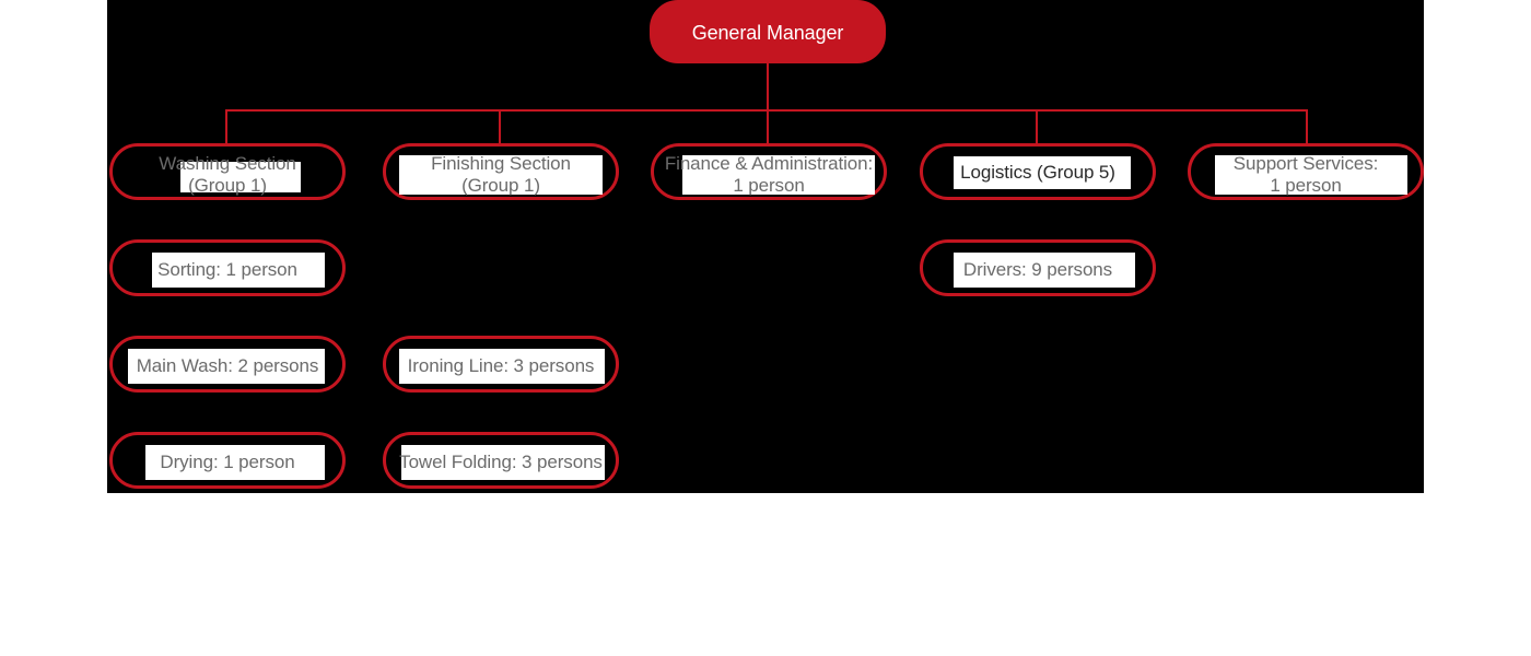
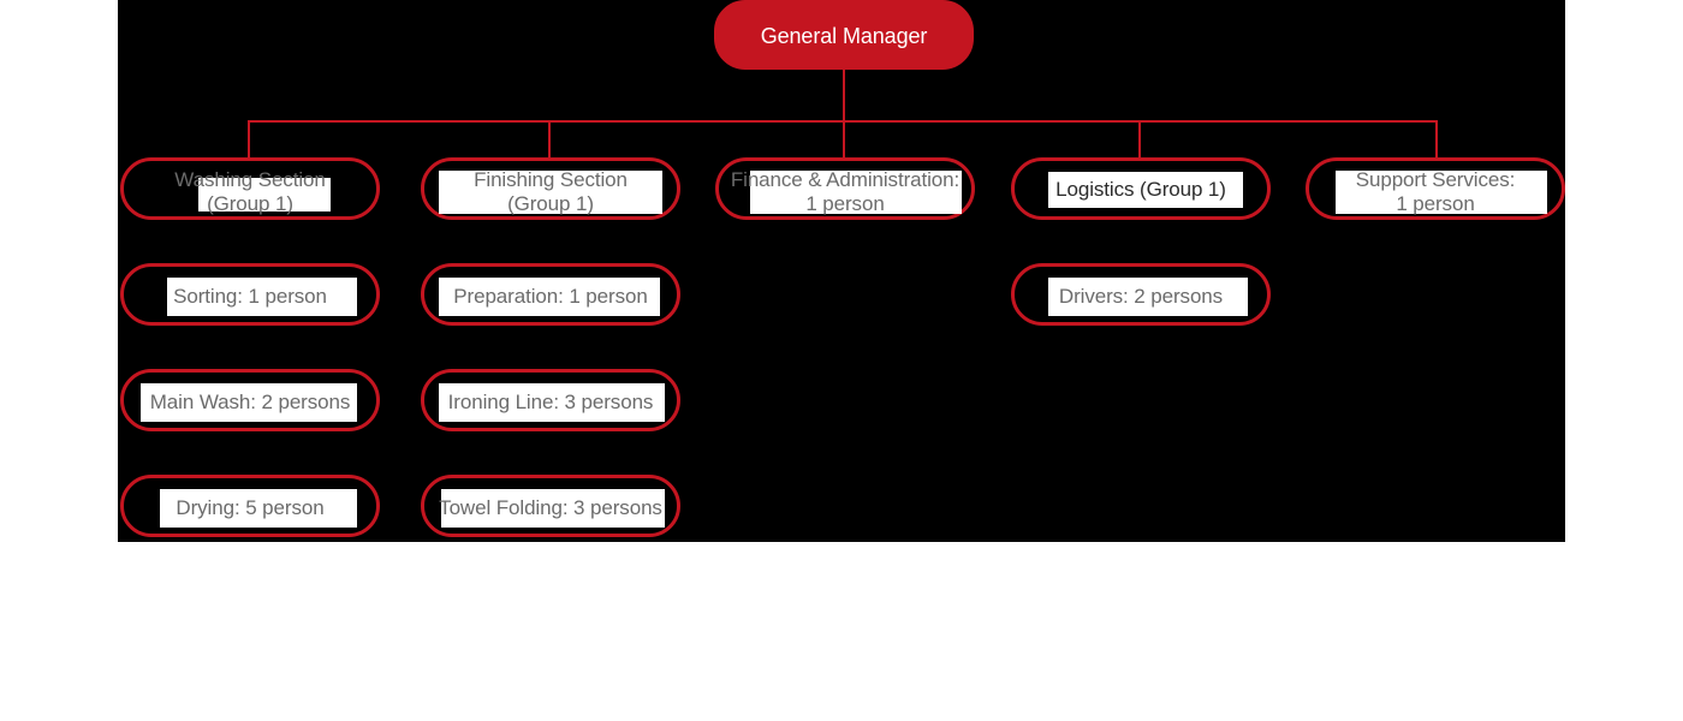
  General Manager
  Washing Section
  (Group 1)
  Finishing Section
  (Group 1)
  Finance & Administration:
  1 person
- Logistics (Group 5)
+ Logistics (Group 1)
  Support Services:
  1 person
  Sorting: 1 person
  Main Wash: 2 persons
- Drying: 1 person
+ Drying: 5 person
+ Preparation: 1 person
  Ironing Line: 3 persons
  Towel Folding: 3 persons
- Drivers: 9 persons
+ Drivers: 2 persons
